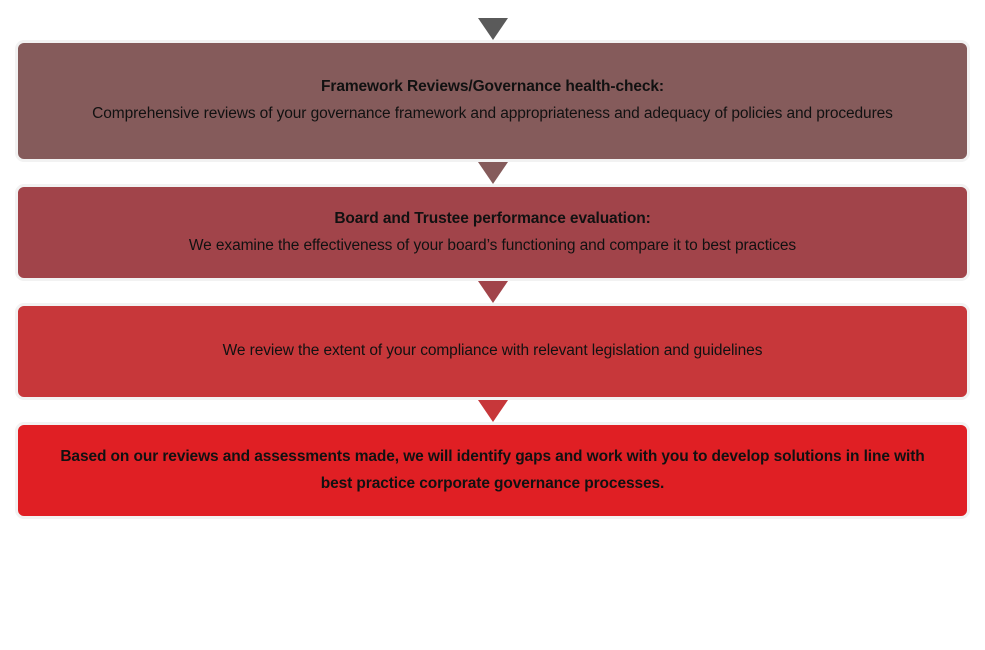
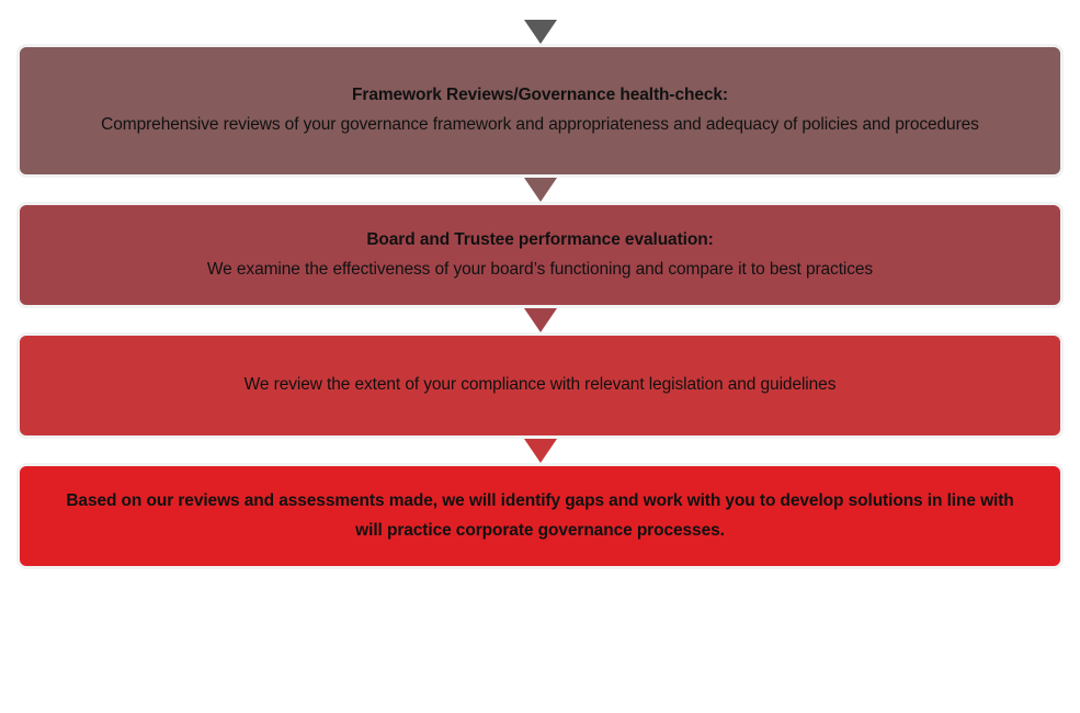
  Framework Reviews/Governance health-check:
  Comprehensive reviews of your governance framework and appropriateness and adequacy of policies and procedures
  Board and Trustee performance evaluation:
  We examine the effectiveness of your board’s functioning and compare it to best practices
  We review the extent of your compliance with relevant legislation and guidelines
- Based on our reviews and assessments made, we will identify gaps and work with you to develop solutions in line with best practice corporate governance processes.
+ Based on our reviews and assessments made, we will identify gaps and work with you to develop solutions in line with will practice corporate governance processes.
